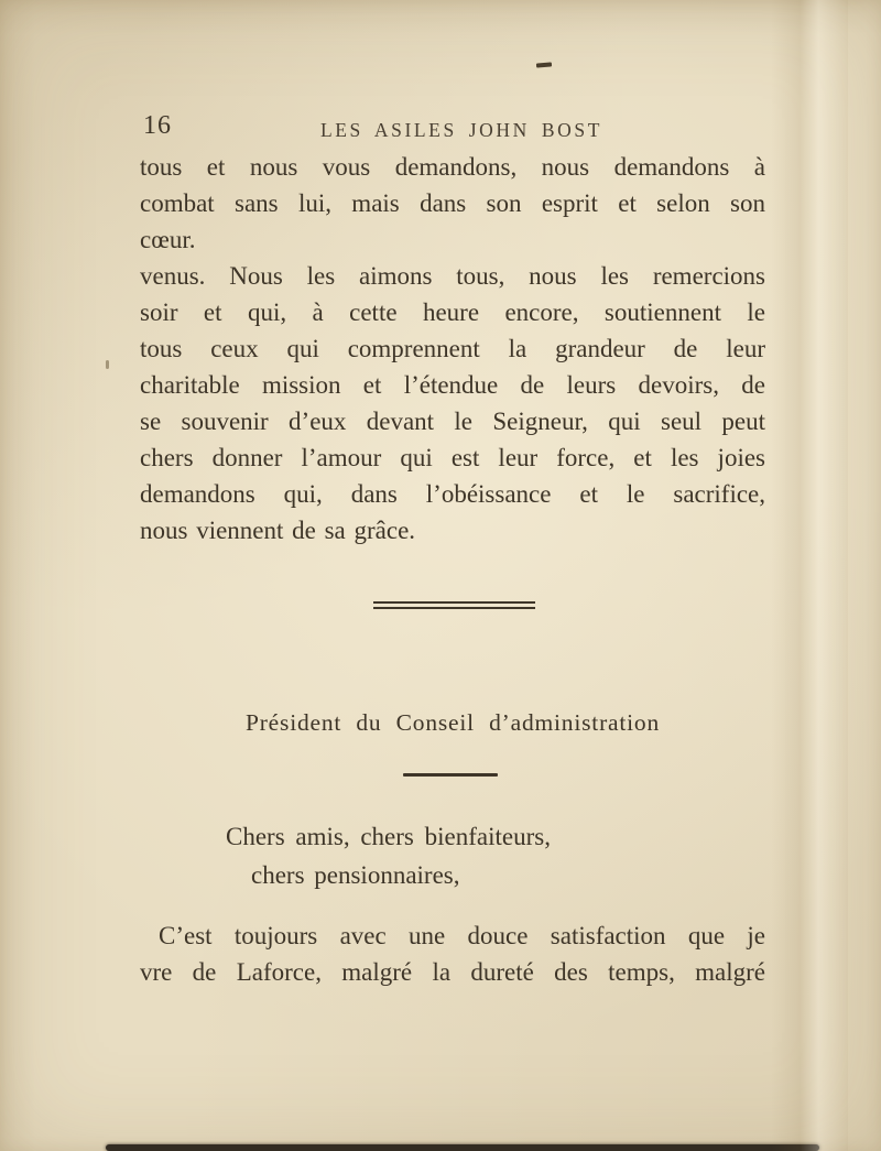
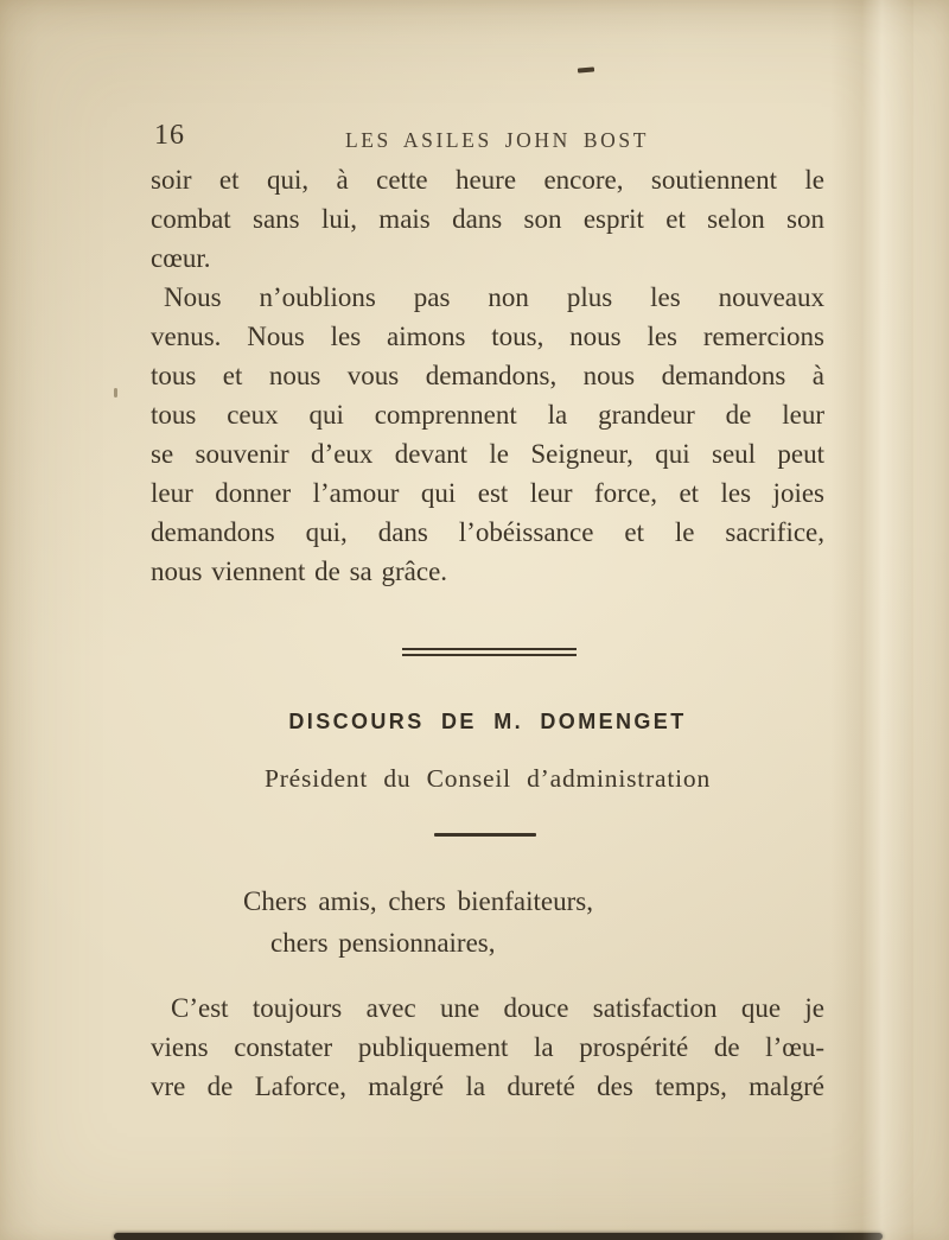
  16
  LES ASILES JOHN BOST
- tous et nous vous demandons, nous demandons à
+ soir et qui, à cette heure encore, soutiennent le
  combat sans lui, mais dans son esprit et selon son
  cœur.
+ Nous n’oublions pas non plus les nouveaux
  venus. Nous les aimons tous, nous les remercions
- soir et qui, à cette heure encore, soutiennent le
+ tous et nous vous demandons, nous demandons à
  tous ceux qui comprennent la grandeur de leur
- charitable mission et l’étendue de leurs devoirs, de
  se souvenir d’eux devant le Seigneur, qui seul peut
- chers donner l’amour qui est leur force, et les joies
+ leur donner l’amour qui est leur force, et les joies
  demandons qui, dans l’obéissance et le sacrifice,
  nous viennent de sa grâce.
+ DISCOURS DE M. DOMENGET
  Président du Conseil d’administration
  Chers amis, chers bienfaiteurs,
  chers pensionnaires,
  C’est toujours avec une douce satisfaction que je
+ viens constater publiquement la prospérité de l’œu-
  vre de Laforce, malgré la dureté des temps, malgré
